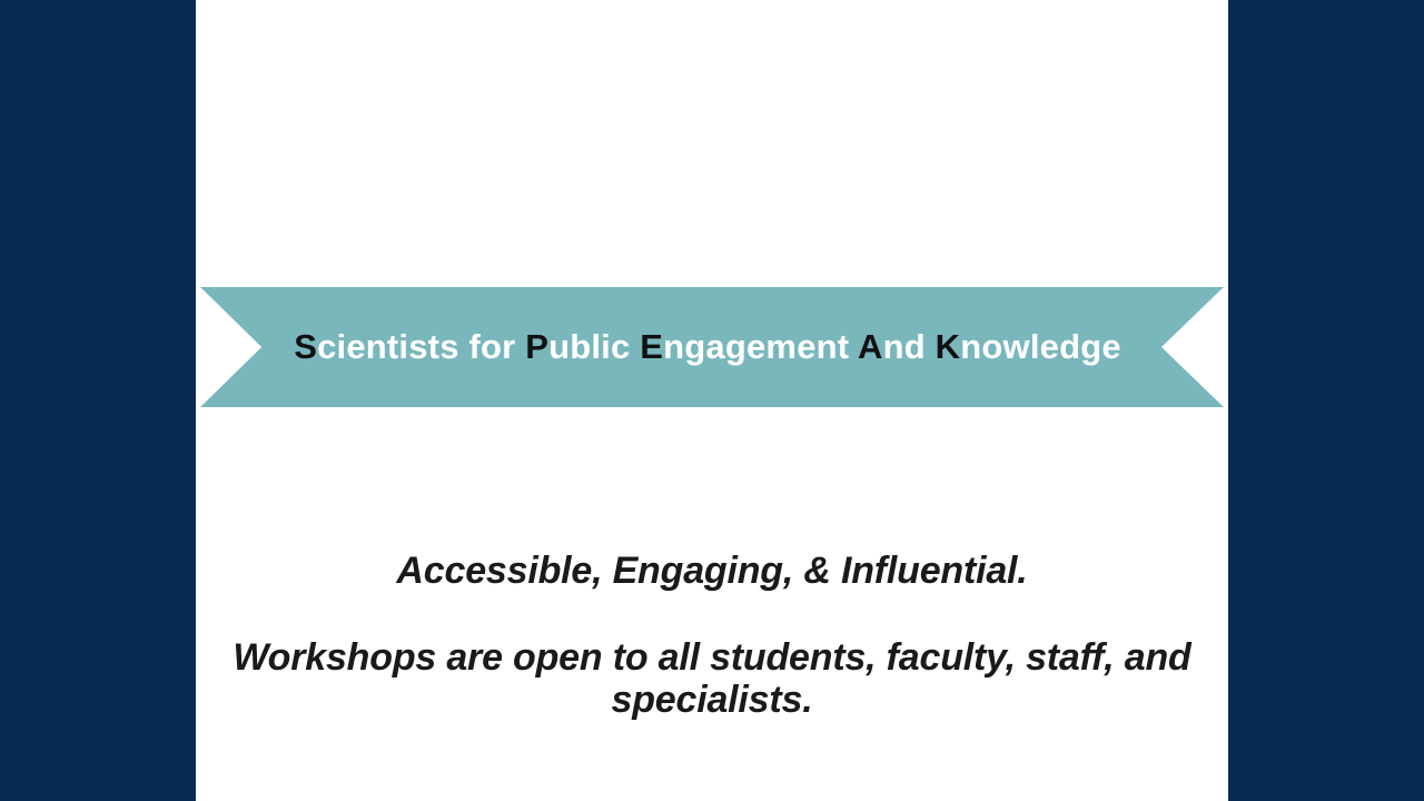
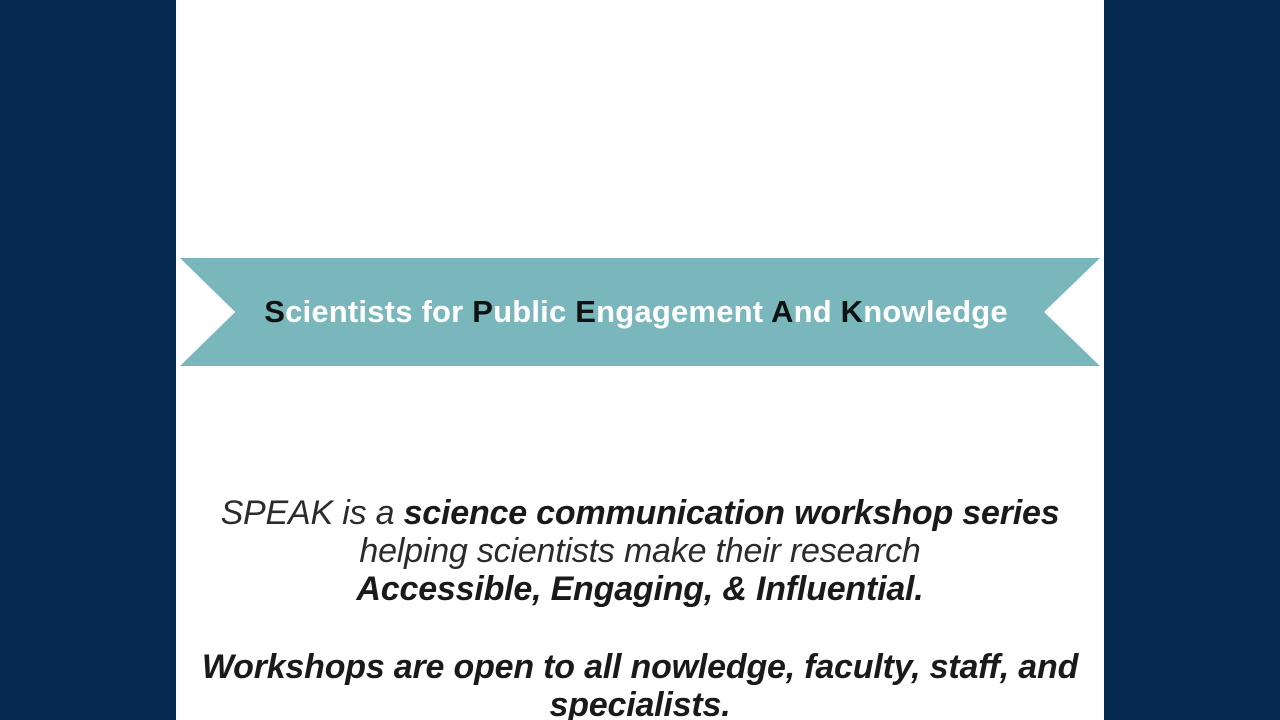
  Scientists for Public Engagement And Knowledge
+ SPEAK is a science communication workshop series
+ helping scientists make their research
  Accessible, Engaging, & Influential.
- Workshops are open to all students, faculty, staff, and
+ Workshops are open to all nowledge, faculty, staff, and
  specialists.
